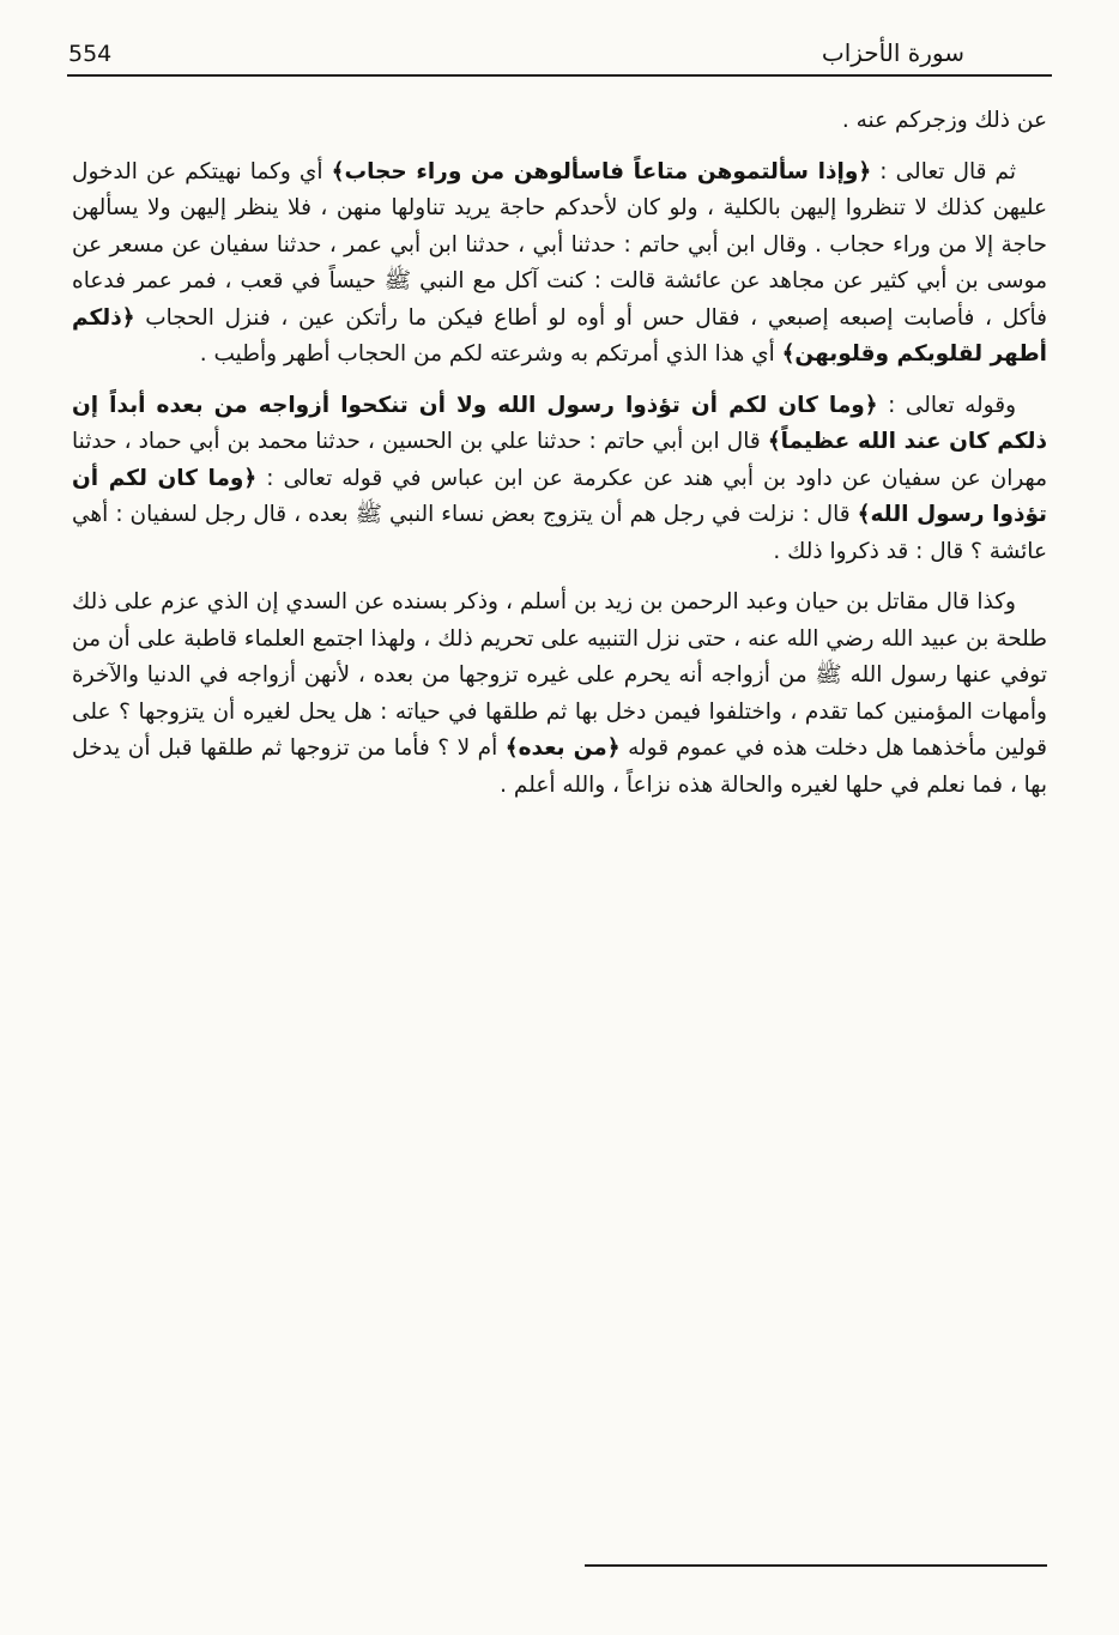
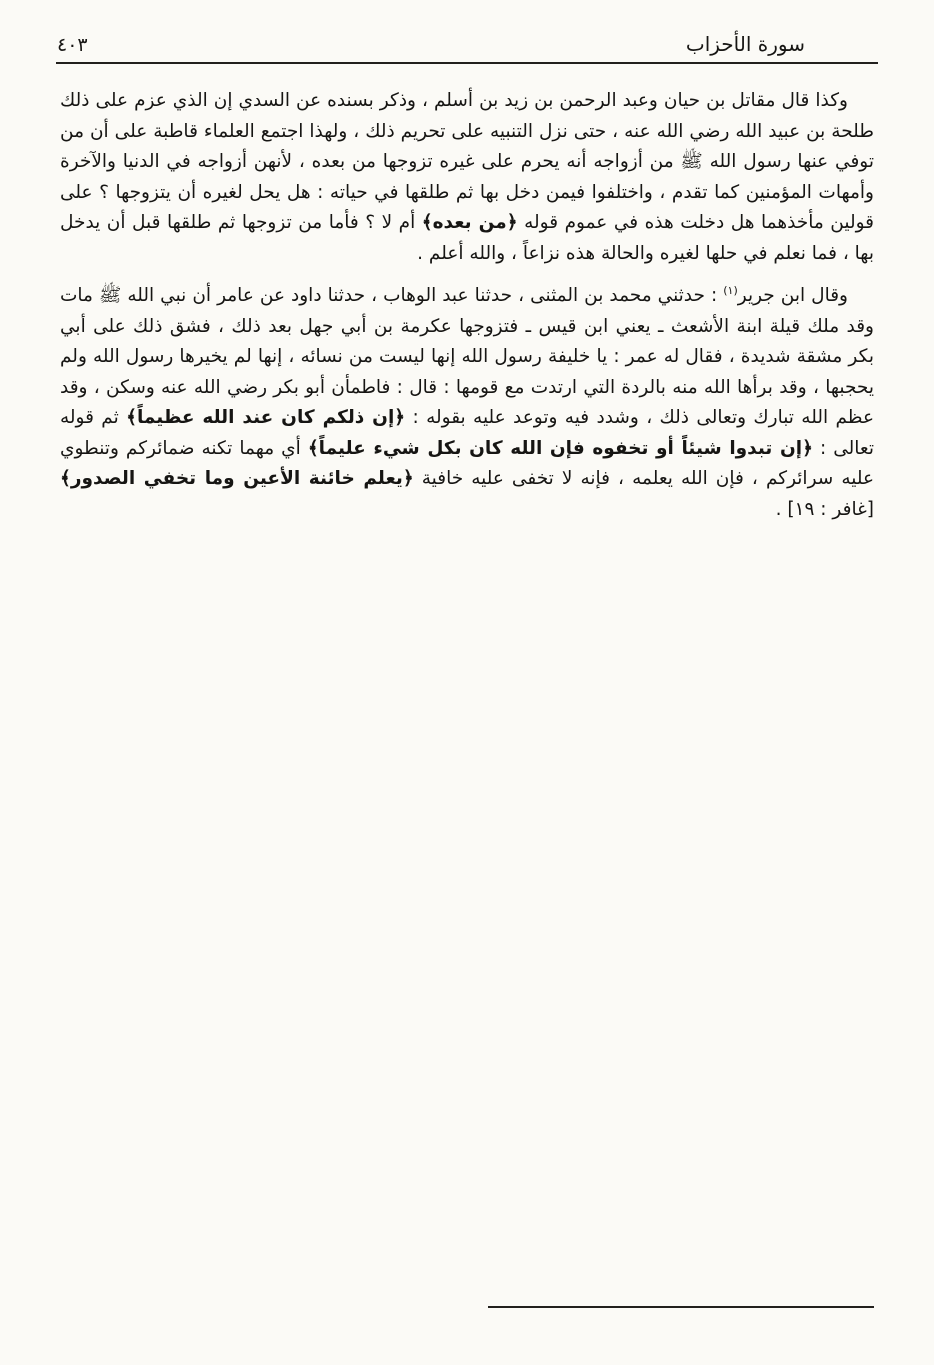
  سورة الأحزاب
- 554
+ ٤٠٣
- عن ذلك وزجركم عنه .
- ثم قال تعالى : ﴿وإذا سألتموهن متاعاً فاسألوهن من وراء حجاب﴾ أي وكما نهيتكم عن الدخول عليهن كذلك لا تنظروا إليهن بالكلية ، ولو كان لأحدكم حاجة يريد تناولها منهن ، فلا ينظر إليهن ولا يسألهن حاجة إلا من وراء حجاب . وقال ابن أبي حاتم : حدثنا أبي ، حدثنا ابن أبي عمر ، حدثنا سفيان عن مسعر عن موسى بن أبي كثير عن مجاهد عن عائشة قالت : كنت آكل مع النبي ﷺ حيساً في قعب ، فمر عمر فدعاه فأكل ، فأصابت إصبعه إصبعي ، فقال حس أو أوه لو أطاع فيكن ما رأتكن عين ، فنزل الحجاب ﴿ذلكم أطهر لقلوبكم وقلوبهن﴾ أي هذا الذي أمرتكم به وشرعته لكم من الحجاب أطهر وأطيب .
- وقوله تعالى : ﴿وما كان لكم أن تؤذوا رسول الله ولا أن تنكحوا أزواجه من بعده أبداً إن ذلكم كان عند الله عظيماً﴾ قال ابن أبي حاتم : حدثنا علي بن الحسين ، حدثنا محمد بن أبي حماد ، حدثنا مهران عن سفيان عن داود بن أبي هند عن عكرمة عن ابن عباس في قوله تعالى : ﴿وما كان لكم أن تؤذوا رسول الله﴾ قال : نزلت في رجل هم أن يتزوج بعض نساء النبي ﷺ بعده ، قال رجل لسفيان : أهي عائشة ؟ قال : قد ذكروا ذلك .
  وكذا قال مقاتل بن حيان وعبد الرحمن بن زيد بن أسلم ، وذكر بسنده عن السدي إن الذي عزم على ذلك طلحة بن عبيد الله رضي الله عنه ، حتى نزل التنبيه على تحريم ذلك ، ولهذا اجتمع العلماء قاطبة على أن من توفي عنها رسول الله ﷺ من أزواجه أنه يحرم على غيره تزوجها من بعده ، لأنهن أزواجه في الدنيا والآخرة وأمهات المؤمنين كما تقدم ، واختلفوا فيمن دخل بها ثم طلقها في حياته : هل يحل لغيره أن يتزوجها ؟ على قولين مأخذهما هل دخلت هذه في عموم قوله ﴿من بعده﴾ أم لا ؟ فأما من تزوجها ثم طلقها قبل أن يدخل بها ، فما نعلم في حلها لغيره والحالة هذه نزاعاً ، والله أعلم .
+ وقال ابن جرير(١) : حدثني محمد بن المثنى ، حدثنا عبد الوهاب ، حدثنا داود عن عامر أن نبي الله ﷺ مات وقد ملك قيلة ابنة الأشعث ـ يعني ابن قيس ـ فتزوجها عكرمة بن أبي جهل بعد ذلك ، فشق ذلك على أبي بكر مشقة شديدة ، فقال له عمر : يا خليفة رسول الله إنها ليست من نسائه ، إنها لم يخيرها رسول الله ولم يحجبها ، وقد برأها الله منه بالردة التي ارتدت مع قومها : قال : فاطمأن أبو بكر رضي الله عنه وسكن ، وقد عظم الله تبارك وتعالى ذلك ، وشدد فيه وتوعد عليه بقوله : ﴿إن ذلكم كان عند الله عظيماً﴾ ثم قوله تعالى : ﴿إن تبدوا شيئاً أو تخفوه فإن الله كان بكل شيء عليماً﴾ أي مهما تكنه ضمائركم وتنطوي عليه سرائركم ، فإن الله يعلمه ، فإنه لا تخفى عليه خافية ﴿يعلم خائنة الأعين وما تخفي الصدور﴾ [غافر : ١٩] .
